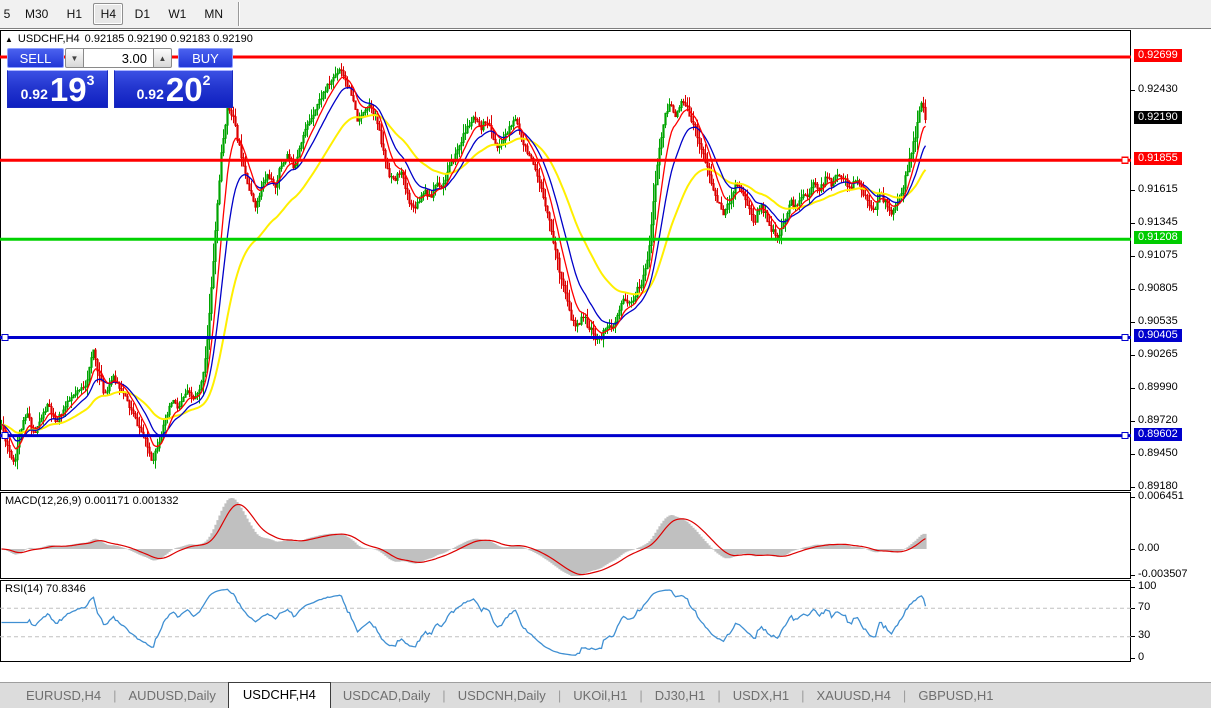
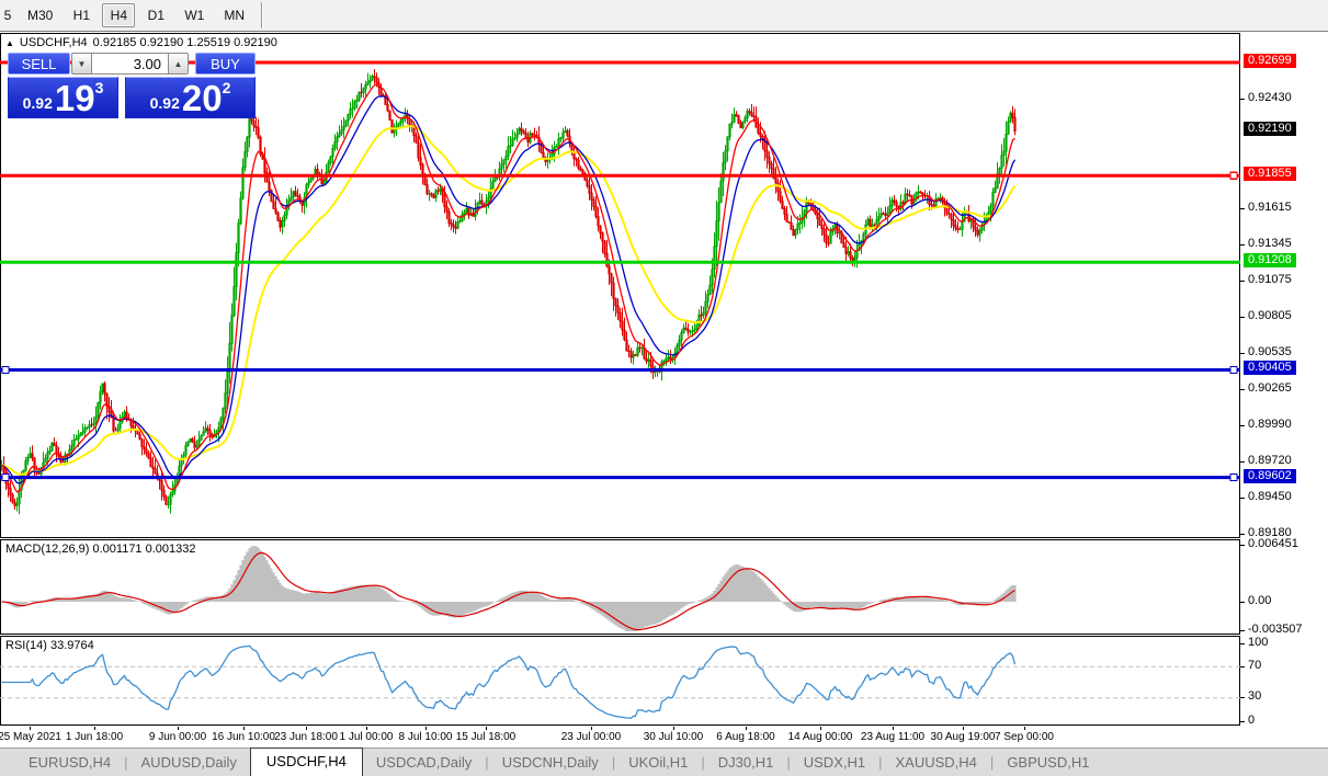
  5
  M30
  H1
  H4
  D1
  W1
  MN
  ▲
  USDCHF,H4
- 0.92185 0.92190 0.92183 0.92190
+ 0.92185 0.92190 1.25519 0.92190
  MACD(12,26,9) 0.001171 0.001332
- RSI(14) 70.8346
+ RSI(14) 33.9764
  SELL
  ▼
  3.00
  ▲
  BUY
  0.92
  19
  3
  0.92
  20
  2
  0.92430
  0.91615
  0.91345
  0.91075
  0.90805
  0.90535
  0.90265
  0.89990
  0.89720
  0.89450
  0.89180
  0.92699
  0.92190
  0.91855
  0.91208
  0.90405
  0.89602
  0.006451
  0.00
  -0.003507
  100
  70
  30
  0
+ 25 May 2021
+ 1 Jun 18:00
+ 9 Jun 00:00
+ 16 Jun 10:00
+ 23 Jun 18:00
+ 1 Jul 00:00
+ 8 Jul 10:00
+ 15 Jul 18:00
+ 23 Jul 00:00
+ 30 Jul 10:00
+ 6 Aug 18:00
+ 14 Aug 00:00
+ 23 Aug 11:00
+ 30 Aug 19:00
+ 7 Sep 00:00
  EURUSD,H4
  |
  AUDUSD,Daily
  USDCHF,H4
  USDCAD,Daily
  |
  USDCNH,Daily
  |
  UKOil,H1
  |
  DJ30,H1
  |
  USDX,H1
  |
  XAUUSD,H4
  |
  GBPUSD,H1
